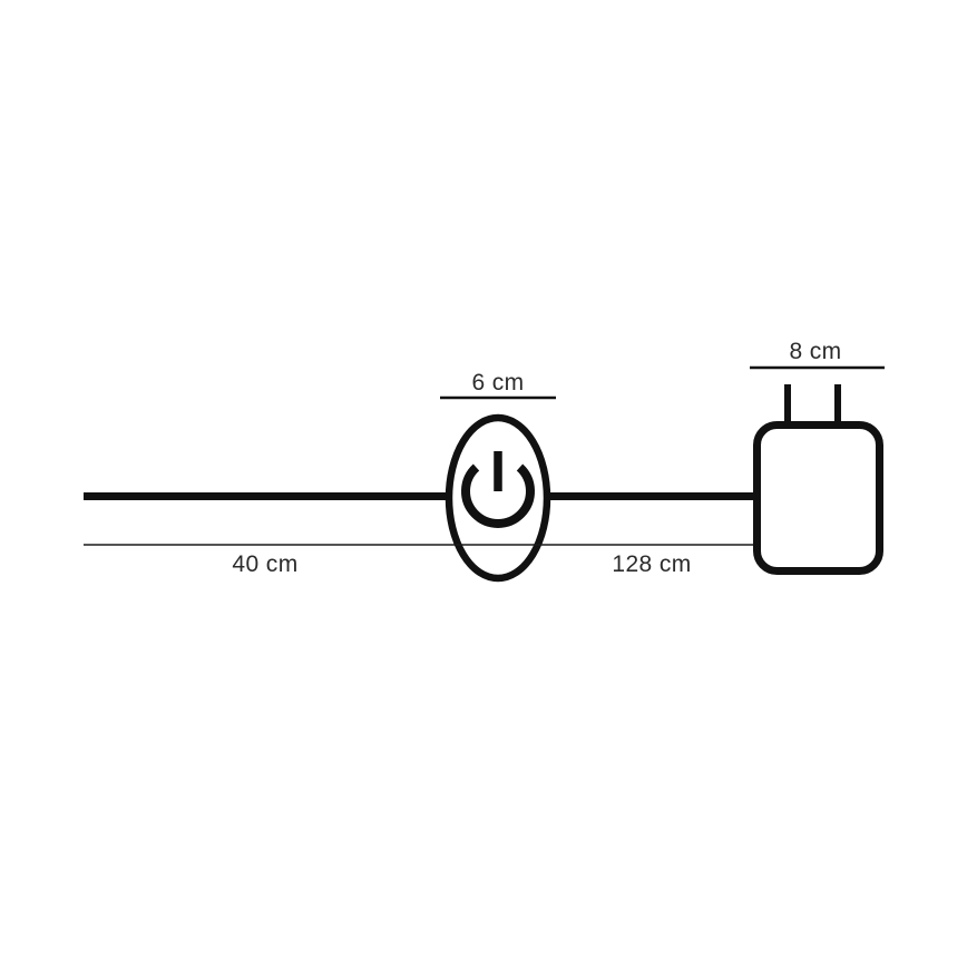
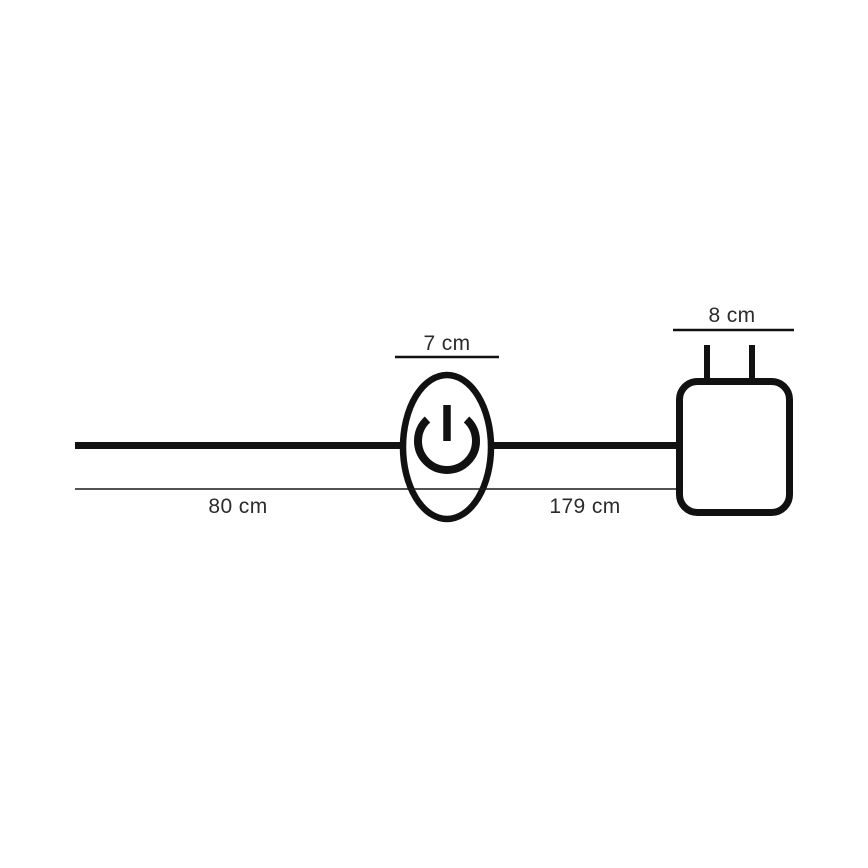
- 40 cm
+ 80 cm
- 6 cm
+ 7 cm
- 128 cm
+ 179 cm
  8 cm
